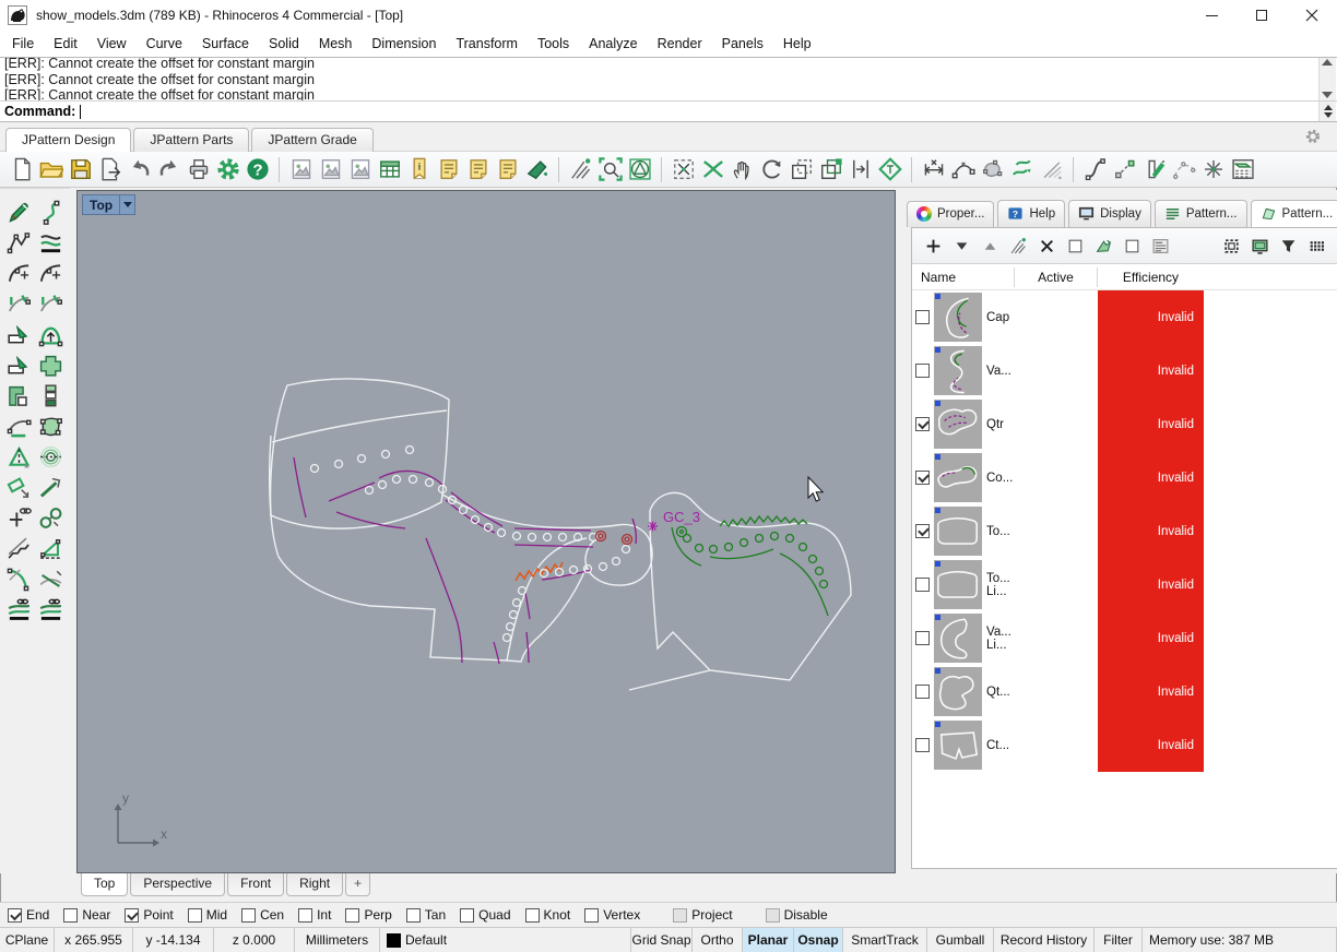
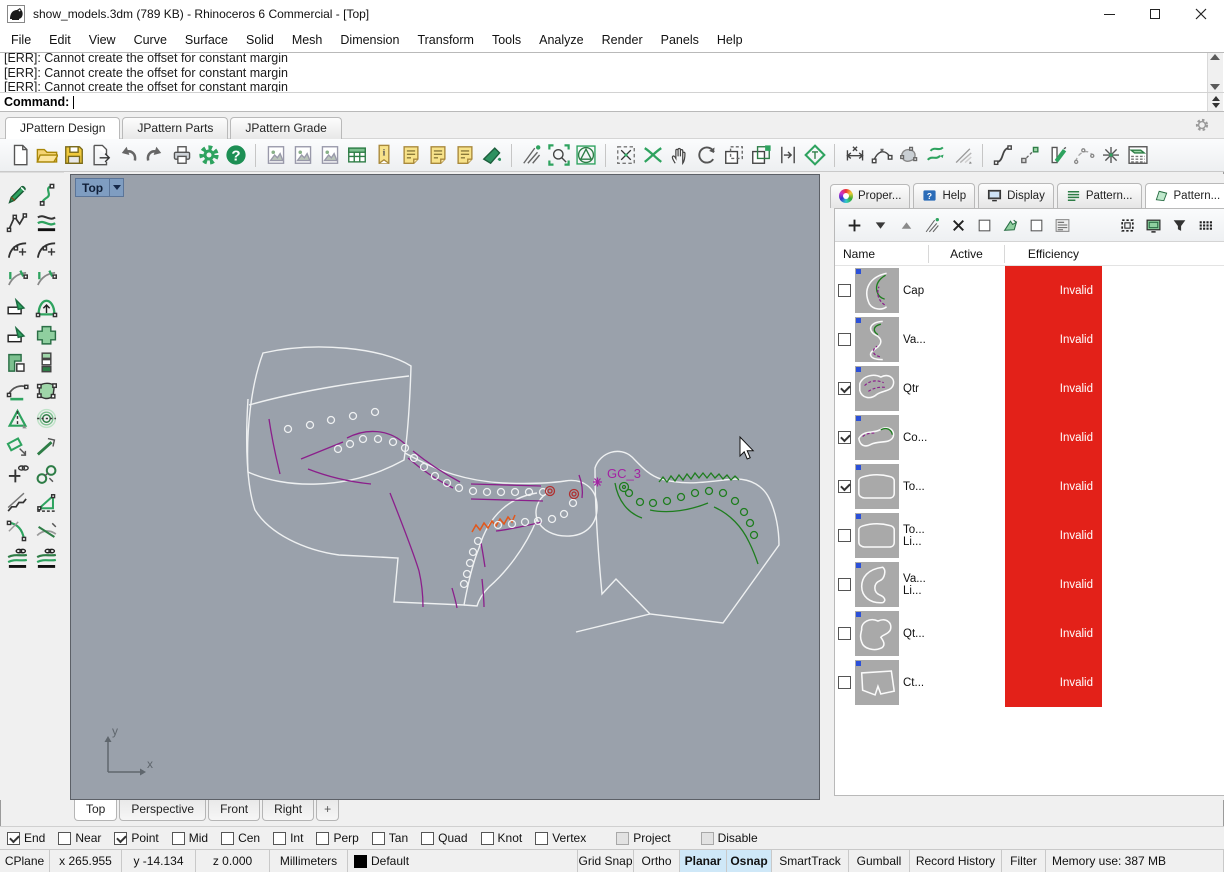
- show_models.3dm (789 KB) - Rhinoceros 4 Commercial - [Top]
+ show_models.3dm (789 KB) - Rhinoceros 6 Commercial - [Top]
  File
  Edit
  View
  Curve
  Surface
  Solid
  Mesh
  Dimension
  Transform
  Tools
  Analyze
  Render
  Panels
  Help
  [ERR]: Cannot create the offset for constant margin
  [ERR]: Cannot create the offset for constant margin
  [ERR]: Cannot create the offset for constant margin
  Command:
  JPattern Design
  JPattern Parts
  JPattern Grade
  GC_3
  y
  x
  Top
  Top
  Perspective
  Front
  Right
  +
  Proper...
  Help
  Display
  Pattern...
  Pattern...
  Name
  Active
  Efficiency
  Cap
  Invalid
  Va...
  Invalid
  Qtr
  Invalid
  Co...
  Invalid
  To...
  Invalid
  To...
  Li...
  Invalid
  Va...
  Li...
  Invalid
  Qt...
  Invalid
  Ct...
  Invalid
  End
  Near
  Point
  Mid
  Cen
  Int
  Perp
  Tan
  Quad
  Knot
  Vertex
  Project
  Disable
  CPlane
  x 265.955
  y -14.134
  z 0.000
  Millimeters
  Default
  Grid Snap
  Ortho
  Planar
  Osnap
  SmartTrack
  Gumball
  Record History
  Filter
  Memory use: 387 MB
